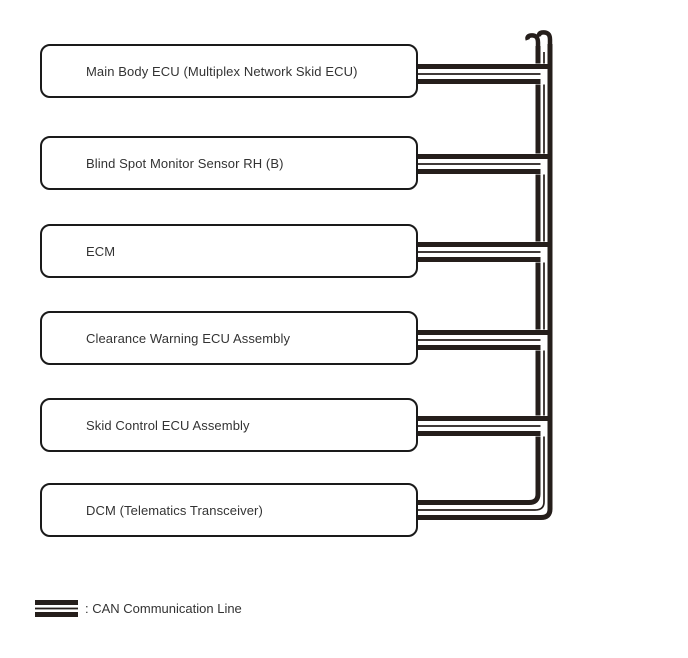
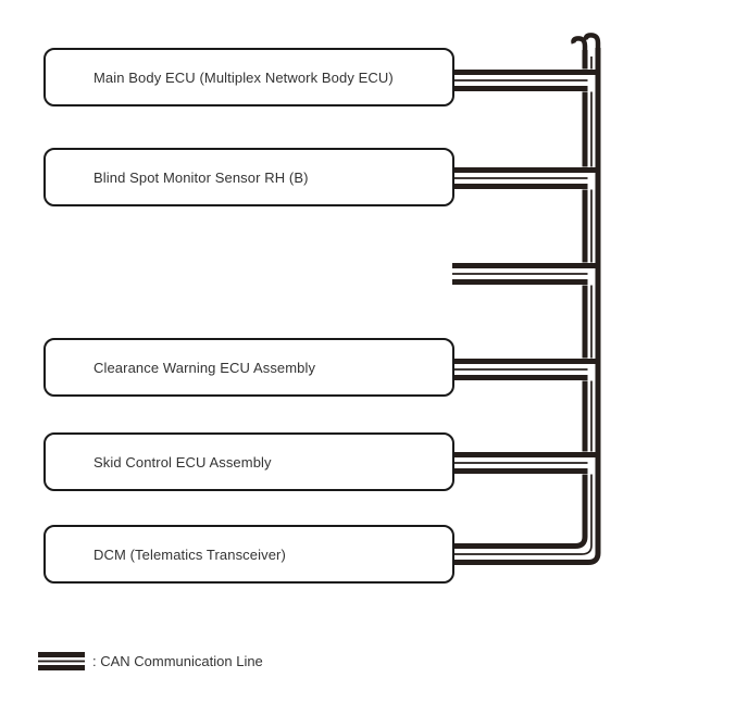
- Main Body ECU (Multiplex Network Skid ECU)
+ Main Body ECU (Multiplex Network Body ECU)
  Blind Spot Monitor Sensor RH (B)
- ECM
  Clearance Warning ECU Assembly
  Skid Control ECU Assembly
  DCM (Telematics Transceiver)
  : CAN Communication Line
